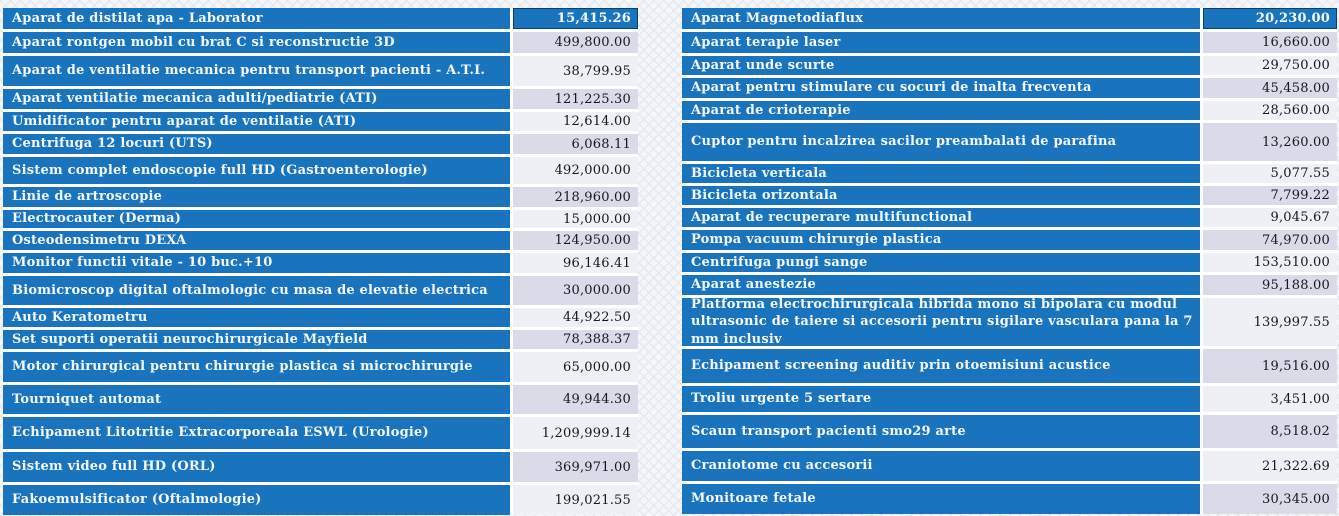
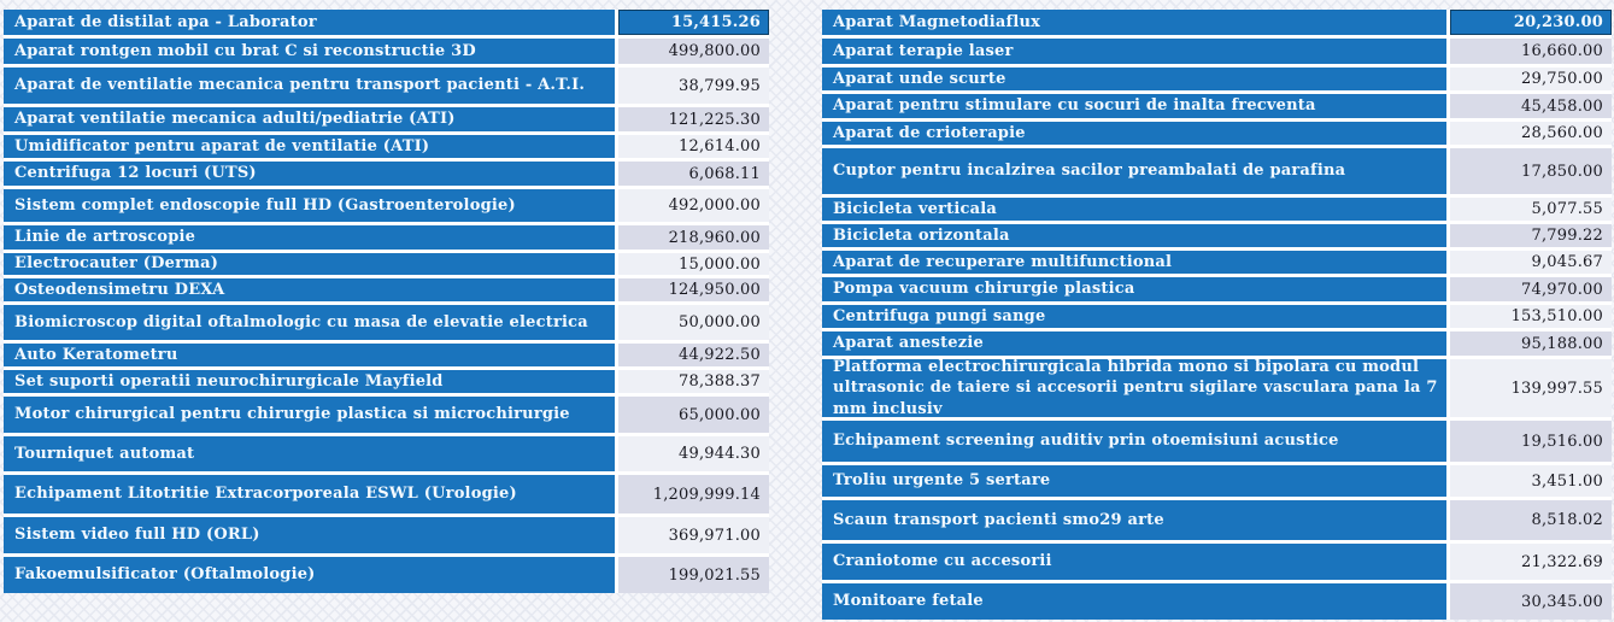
  Aparat de distilat apa - Laborator
  15,415.26
  Aparat rontgen mobil cu brat C si reconstructie 3D
  499,800.00
  Aparat de ventilatie mecanica pentru transport pacienti - A.T.I.
  38,799.95
  Aparat ventilatie mecanica adulti/pediatrie (ATI)
  121,225.30
  Umidificator pentru aparat de ventilatie (ATI)
  12,614.00
  Centrifuga 12 locuri (UTS)
  6,068.11
  Sistem complet endoscopie full HD (Gastroenterologie)
  492,000.00
  Linie de artroscopie
  218,960.00
  Electrocauter (Derma)
  15,000.00
  Osteodensimetru DEXA
  124,950.00
- Monitor functii vitale - 10 buc.+10
- 96,146.41
  Biomicroscop digital oftalmologic cu masa de elevatie electrica
- 30,000.00
+ 50,000.00
  Auto Keratometru
  44,922.50
  Set suporti operatii neurochirurgicale Mayfield
  78,388.37
  Motor chirurgical pentru chirurgie plastica si microchirurgie
  65,000.00
  Tourniquet automat
  49,944.30
  Echipament Litotritie Extracorporeala ESWL (Urologie)
  1,209,999.14
  Sistem video full HD (ORL)
  369,971.00
  Fakoemulsificator (Oftalmologie)
  199,021.55
  Aparat Magnetodiaflux
  20,230.00
  Aparat terapie laser
  16,660.00
  Aparat unde scurte
  29,750.00
  Aparat pentru stimulare cu socuri de inalta frecventa
  45,458.00
  Aparat de crioterapie
  28,560.00
  Cuptor pentru incalzirea sacilor preambalati de parafina
- 13,260.00
+ 17,850.00
  Bicicleta verticala
  5,077.55
  Bicicleta orizontala
  7,799.22
  Aparat de recuperare multifunctional
  9,045.67
  Pompa vacuum chirurgie plastica
  74,970.00
  Centrifuga pungi sange
  153,510.00
  Aparat anestezie
  95,188.00
  Platforma electrochirurgicala hibrida mono si bipolara cu modul ultrasonic de taiere si accesorii pentru sigilare vasculara pana la 7 mm inclusiv
  139,997.55
  Echipament screening auditiv prin otoemisiuni acustice
  19,516.00
  Troliu urgente 5 sertare
  3,451.00
  Scaun transport pacienti smo29 arte
  8,518.02
  Craniotome cu accesorii
  21,322.69
  Monitoare fetale
  30,345.00
